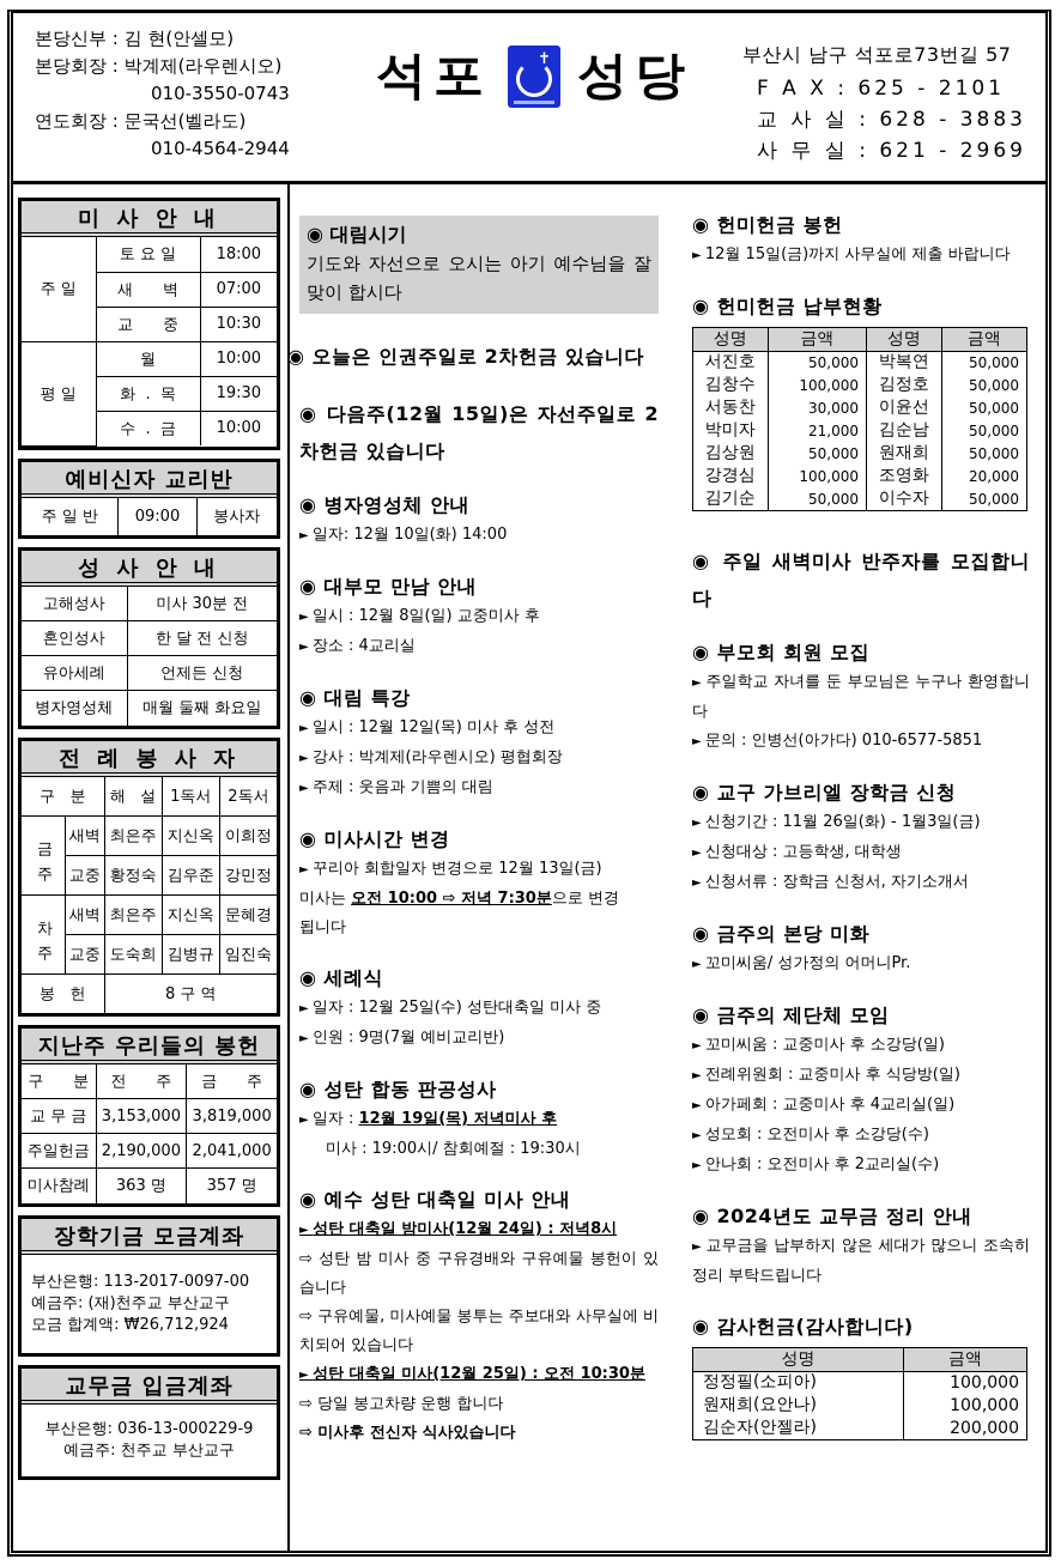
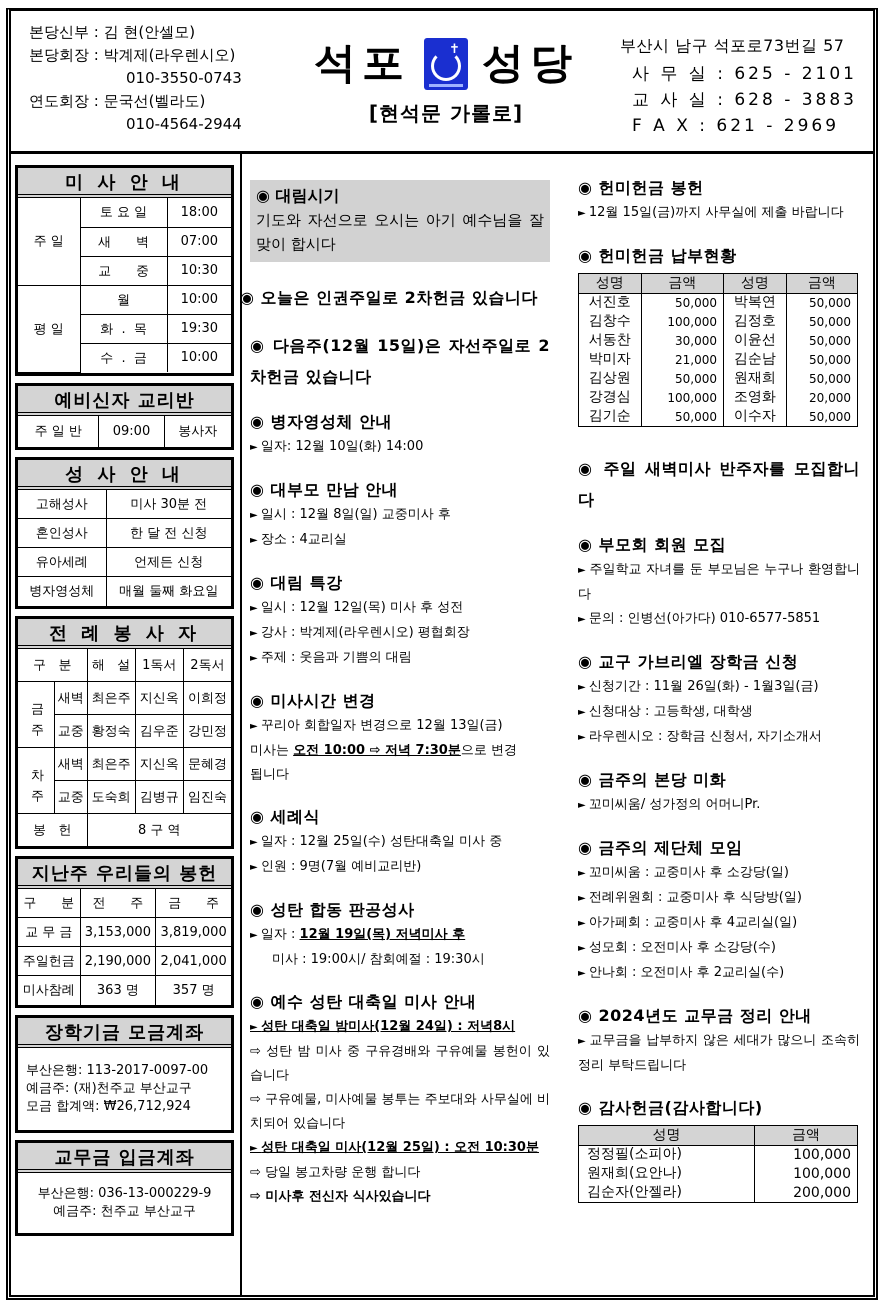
  본당신부 : 김 현(안셀모)
  본당회장 : 박계제(라우렌시오)
  010-3550-0743
  연도회장 : 문국선(벨라도)
  010-4564-2944
  석포
  ✝
  성당
+ [현석문 가롤로]
  부산시 남구 석포로73번길 57
- F A X : 625 - 2101
+ 사 무 실 : 625 - 2101
  교 사 실 : 628 - 3883
- 사 무 실 : 621 - 2969
+ F A X : 621 - 2969
  미 사 안 내
  주 일	토 요 일	18:00
  새 벽	07:00
  교 중	10:30
  평 일	월	10:00
  화 . 목	19:30
  수 . 금	10:00
  예비신자 교리반
  주 일 반	09:00	봉사자
  성 사 안 내
  고해성사	미사 30분 전
  혼인성사	한 달 전 신청
  유아세례	언제든 신청
  병자영성체	매월 둘째 화요일
  전 례 봉 사 자
  구 분	해 설	1독서	2독서
  교중	황정숙	김우준	강민정
  교중	도숙희	김병규	임진숙
  봉 헌	8 구 역
  지난주 우리들의 봉헌
  구 분	전 주	금 주
  교 무 금	3,153,000	3,819,000
  주일헌금	2,190,000	2,041,000
  미사참례	363 명	357 명
  장학기금 모금계좌
  부산은행: 113-2017-0097-00
  예금주: (재)천주교 부산교구
  모금 합계액: ₩26,712,924
  교무금 입금계좌
  부산은행: 036-13-000229-9
  예금주: 천주교 부산교구
  대림시기
  기도와 자선으로 오시는 아기 예수님을 잘 맞이 합시다
  오늘은 인권주일로 2차헌금 있습니다
  다음주(12월 15일)은 자선주일로 2차헌금 있습니다
  병자영성체 안내
  일자: 12월 10일(화) 14:00
  대부모 만남 안내
  일시 : 12월 8일(일) 교중미사 후
  장소 : 4교리실
  대림 특강
  일시 : 12월 12일(목) 미사 후 성전
  강사 : 박계제(라우렌시오) 평협회장
  주제 : 웃음과 기쁨의 대림
  미사시간 변경
  꾸리아 회합일자 변경으로 12월 13일(금)
  미사는 오전 10:00 ⇨ 저녁 7:30분으로 변경
  됩니다
  세례식
  일자 : 12월 25일(수) 성탄대축일 미사 중
  인원 : 9명(7월 예비교리반)
  성탄 합동 판공성사
  일자 : 12월 19일(목) 저녁미사 후
  미사 : 19:00시/ 참회예절 : 19:30시
  예수 성탄 대축일 미사 안내
  성탄 대축일 밤미사(12월 24일) : 저녁8시
  성탄 밤 미사 중 구유경배와 구유예물 봉헌이 있습니다
  구유예물, 미사예물 봉투는 주보대와 사무실에 비치되어 있습니다
  성탄 대축일 미사(12월 25일) : 오전 10:30분
  당일 봉고차량 운행 합니다
  미사후 전신자 식사있습니다
  헌미헌금 봉헌
  12월 15일(금)까지 사무실에 제출 바랍니다
  헌미헌금 납부현황
  성명	금액	성명	금액
  서진호	50,000	박복연	50,000
  김창수	100,000	김정호	50,000
  서동찬	30,000	이윤선	50,000
  박미자	21,000	김순남	50,000
  김상원	50,000	원재희	50,000
  강경심	100,000	조영화	20,000
  김기순	50,000	이수자	50,000
  주일 새벽미사 반주자를 모집합니다
  부모회 회원 모집
  주일학교 자녀를 둔 부모님은 누구나 환영합니다
  문의 : 인병선(아가다) 010-6577-5851
  교구 가브리엘 장학금 신청
  신청기간 : 11월 26일(화) - 1월3일(금)
  신청대상 : 고등학생, 대학생
- 신청서류 : 장학금 신청서, 자기소개서
+ 라우렌시오 : 장학금 신청서, 자기소개서
  금주의 본당 미화
  꼬미씨움/ 성가정의 어머니Pr.
  금주의 제단체 모임
  꼬미씨움 : 교중미사 후 소강당(일)
  전례위원회 : 교중미사 후 식당방(일)
  아가페회 : 교중미사 후 4교리실(일)
  성모회 : 오전미사 후 소강당(수)
  안나회 : 오전미사 후 2교리실(수)
  2024년도 교무금 정리 안내
  교무금을 납부하지 않은 세대가 많으니 조속히 정리 부탁드립니다
  감사헌금(감사합니다)
  성명	금액
  정정필(소피아)	100,000
  원재희(요안나)	100,000
  김순자(안젤라)	200,000
